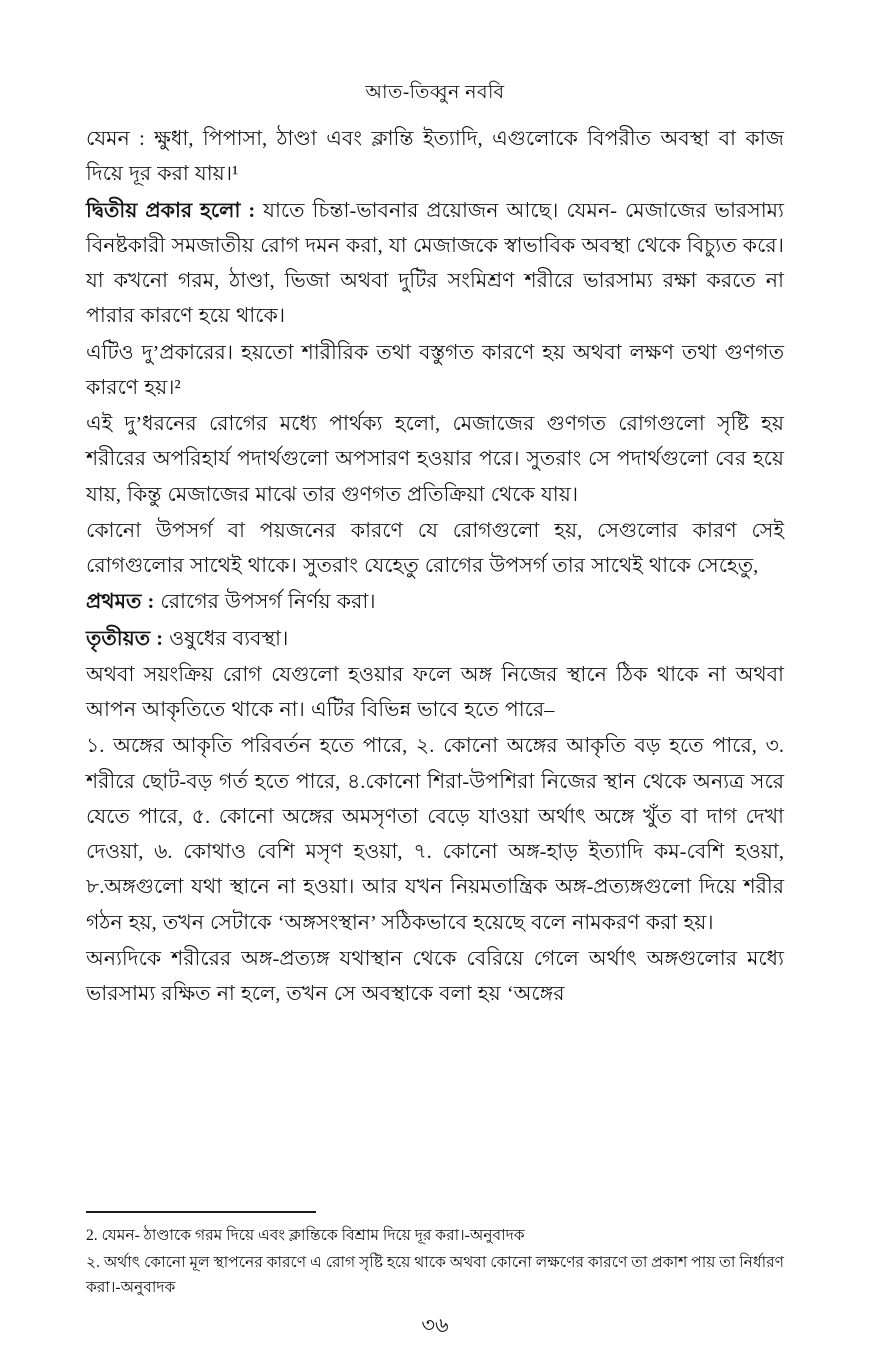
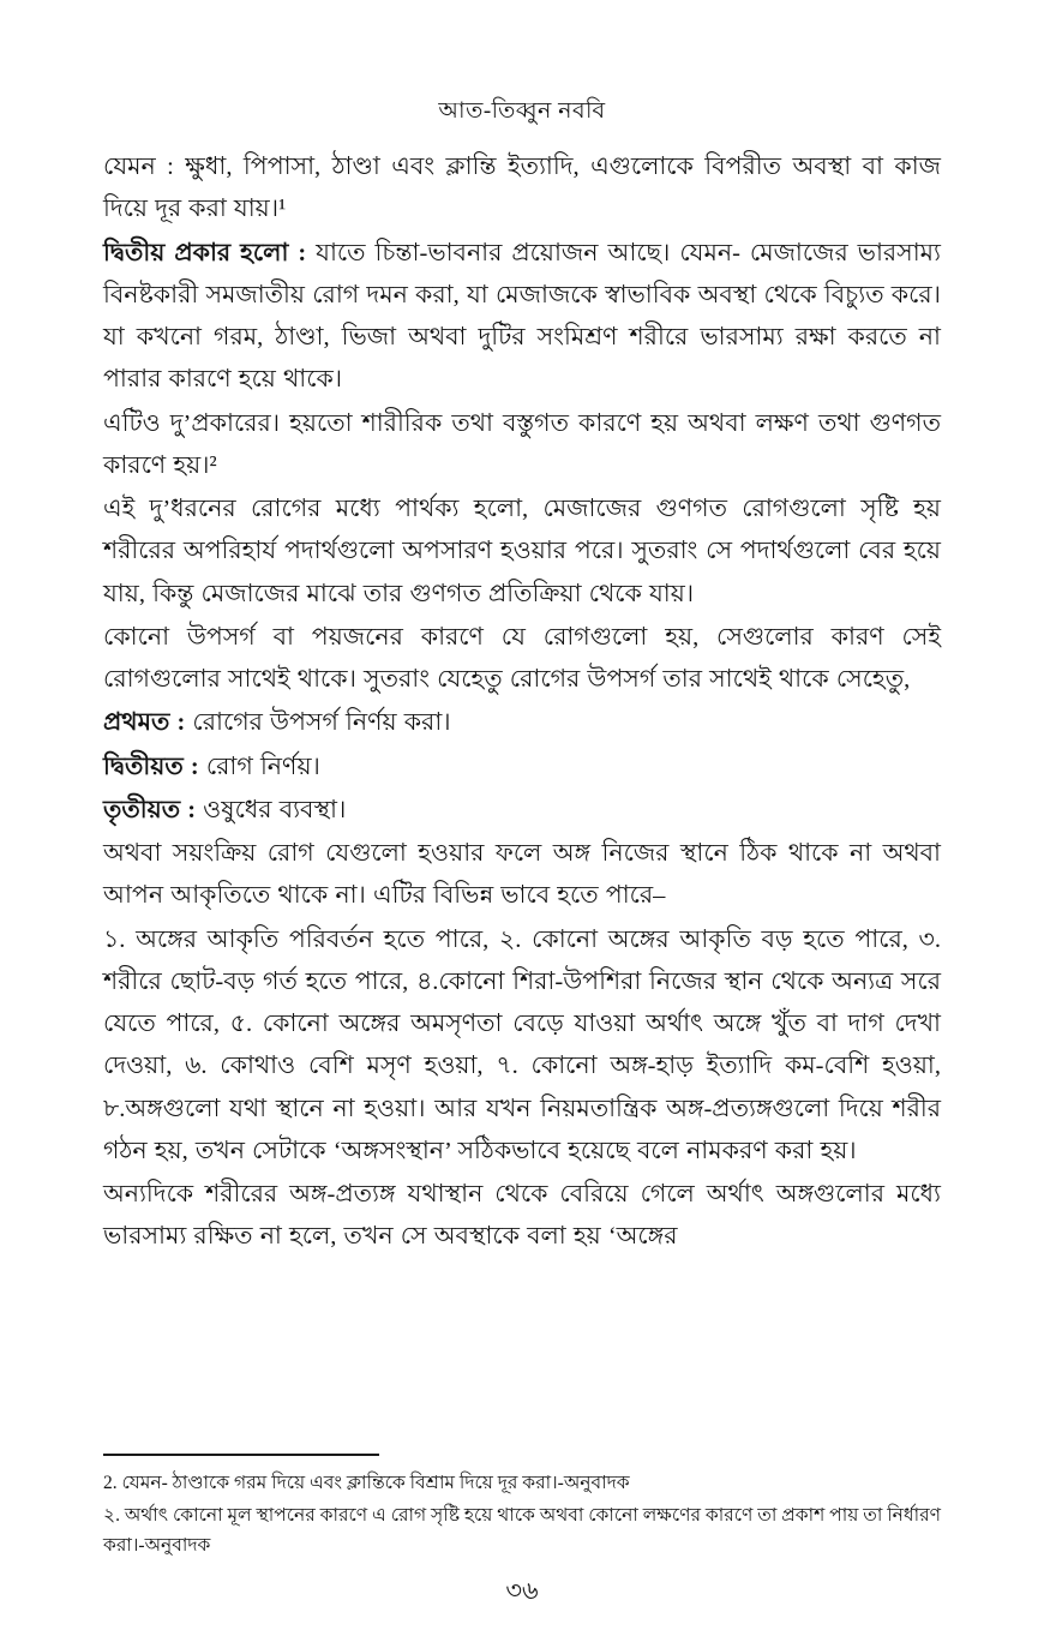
  আত-তিব্বুন নববি
  যেমন : ক্ষুধা, পিপাসা, ঠাণ্ডা এবং ক্লান্তি ইত্যাদি, এগুলোকে বিপরীত অবস্থা বা কাজ দিয়ে দূর করা যায়।¹
  দ্বিতীয় প্রকার হলো : যাতে চিন্তা-ভাবনার প্রয়োজন আছে। যেমন- মেজাজের ভারসাম্য বিনষ্টকারী সমজাতীয় রোগ দমন করা, যা মেজাজকে স্বাভাবিক অবস্থা থেকে বিচ্যুত করে। যা কখনো গরম, ঠাণ্ডা, ভিজা অথবা দুটির সংমিশ্রণ শরীরে ভারসাম্য রক্ষা করতে না পারার কারণে হয়ে থাকে।
  এটিও দু’প্রকারের। হয়তো শারীরিক তথা বস্তুগত কারণে হয় অথবা লক্ষণ তথা গুণগত কারণে হয়।²
  এই দু’ধরনের রোগের মধ্যে পার্থক্য হলো, মেজাজের গুণগত রোগগুলো সৃষ্টি হয় শরীরের অপরিহার্য পদার্থগুলো অপসারণ হওয়ার পরে। সুতরাং সে পদার্থগুলো বের হয়ে যায়, কিন্তু মেজাজের মাঝে তার গুণগত প্রতিক্রিয়া থেকে যায়।
  কোনো উপসর্গ বা পয়জনের কারণে যে রোগগুলো হয়, সেগুলোর কারণ সেই রোগগুলোর সাথেই থাকে। সুতরাং যেহেতু রোগের উপসর্গ তার সাথেই থাকে সেহেতু,
  প্রথমত : রোগের উপসর্গ নির্ণয় করা।
+ দ্বিতীয়ত : রোগ নির্ণয়।
  তৃতীয়ত : ওষুধের ব্যবস্থা।
  অথবা সয়ংক্রিয় রোগ যেগুলো হওয়ার ফলে অঙ্গ নিজের স্থানে ঠিক থাকে না অথবা আপন আকৃতিতে থাকে না। এটির বিভিন্ন ভাবে হতে পারে–
  ১. অঙ্গের আকৃতি পরিবর্তন হতে পারে, ২. কোনো অঙ্গের আকৃতি বড় হতে পারে, ৩. শরীরে ছোট-বড় গর্ত হতে পারে, ৪.কোনো শিরা-উপশিরা নিজের স্থান থেকে অন্যত্র সরে যেতে পারে, ৫. কোনো অঙ্গের অমসৃণতা বেড়ে যাওয়া অর্থাৎ অঙ্গে খুঁত বা দাগ দেখা দেওয়া, ৬. কোথাও বেশি মসৃণ হওয়া, ৭. কোনো অঙ্গ-হাড় ইত্যাদি কম-বেশি হওয়া, ৮.অঙ্গগুলো যথা স্থানে না হওয়া। আর যখন নিয়মতান্ত্রিক অঙ্গ-প্রত্যঙ্গগুলো দিয়ে শরীর গঠন হয়, তখন সেটাকে ‘অঙ্গসংস্থান’ সঠিকভাবে হয়েছে বলে নামকরণ করা হয়।
  অন্যদিকে শরীরের অঙ্গ-প্রত্যঙ্গ যথাস্থান থেকে বেরিয়ে গেলে অর্থাৎ অঙ্গগুলোর মধ্যে ভারসাম্য রক্ষিত না হলে, তখন সে অবস্থাকে বলা হয় ‘অঙ্গের
  2. যেমন- ঠাণ্ডাকে গরম দিয়ে এবং ক্লান্তিকে বিশ্রাম দিয়ে দূর করা।-অনুবাদক
  ২. অর্থাৎ কোনো মূল স্থাপনের কারণে এ রোগ সৃষ্টি হয়ে থাকে অথবা কোনো লক্ষণের কারণে তা প্রকাশ পায় তা নির্ধারণ করা।-অনুবাদক
  ৩৬
